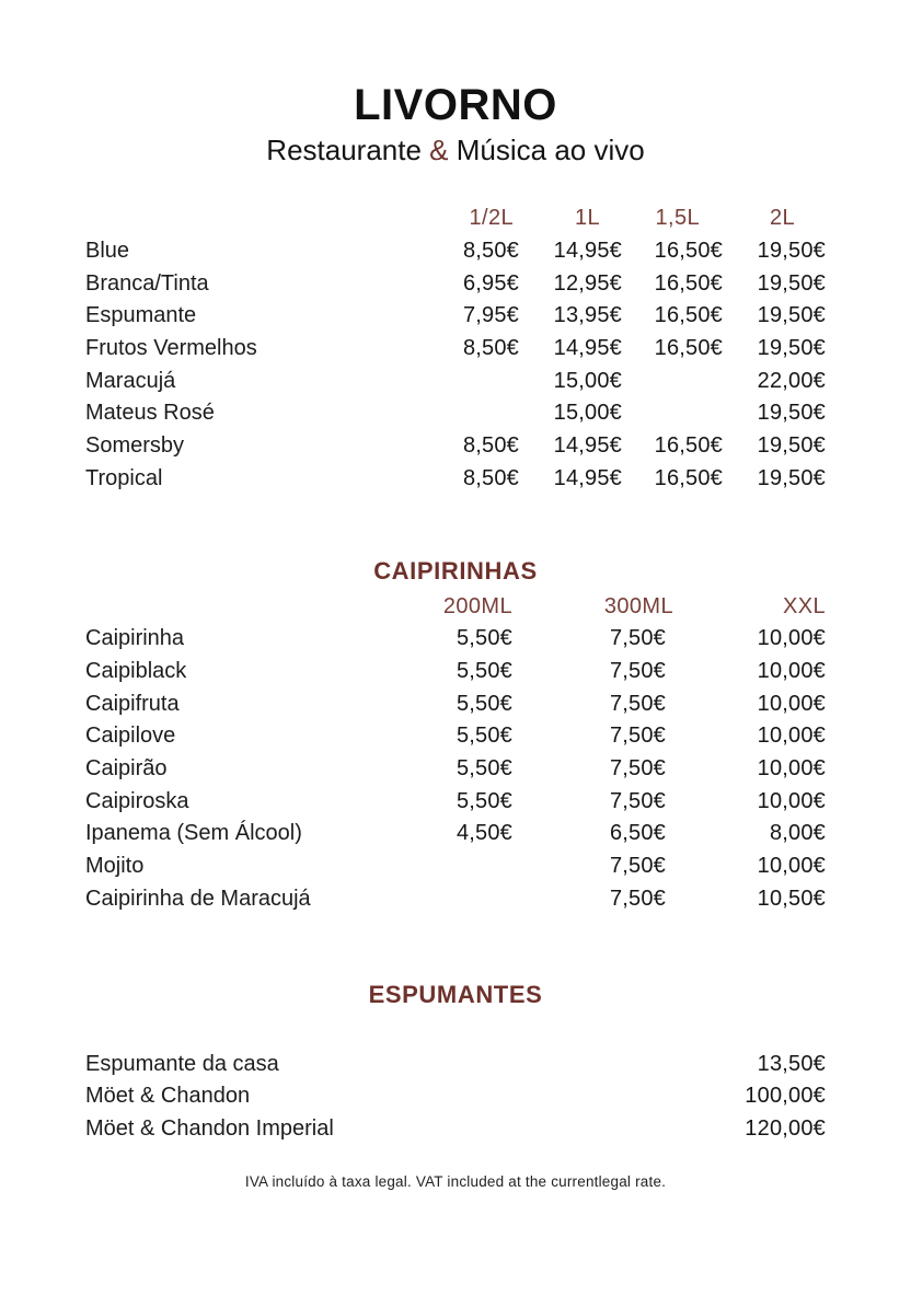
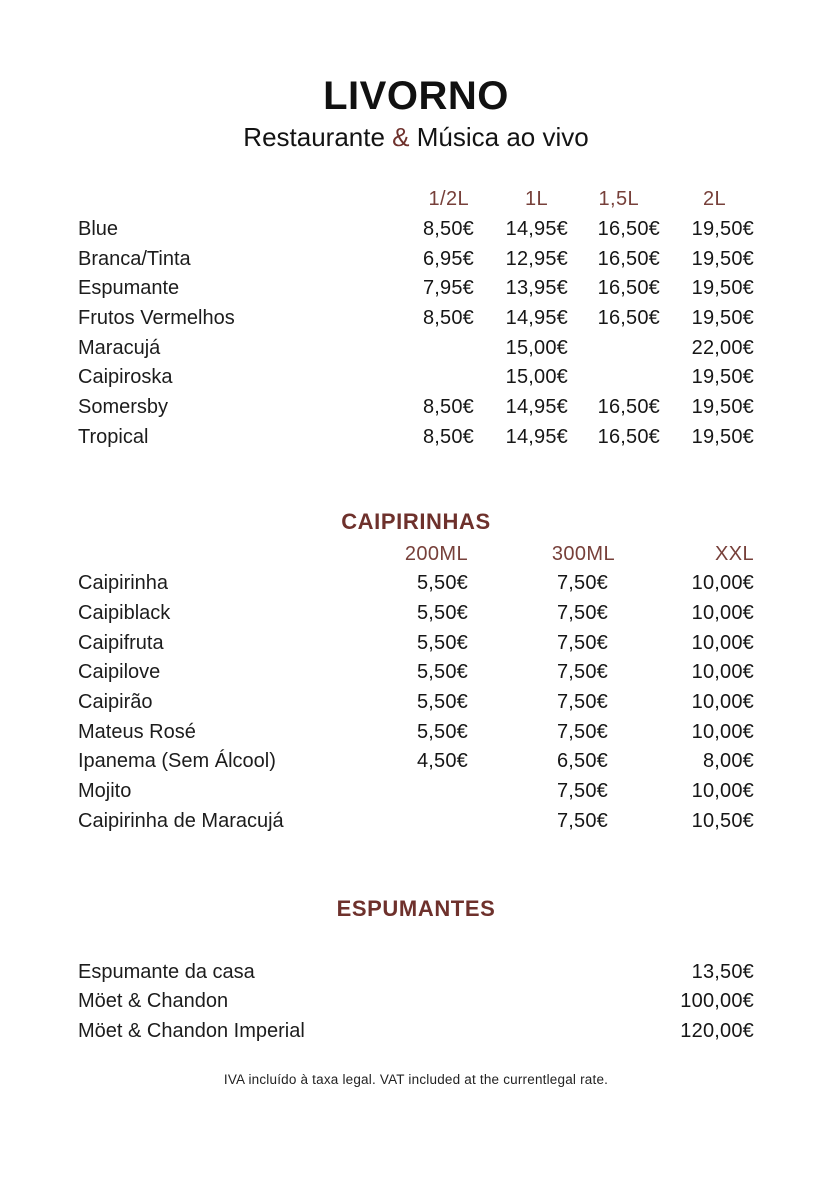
  LIVORNO
  Restaurante & Música ao vivo
  1/2L
  1L
  1,5L
  2L
  Blue
  8,50€
  14,95€
  16,50€
  19,50€
  Branca/Tinta
  6,95€
  12,95€
  16,50€
  19,50€
  Espumante
  7,95€
  13,95€
  16,50€
  19,50€
  Frutos Vermelhos
  8,50€
  14,95€
  16,50€
  19,50€
  Maracujá
  15,00€
  22,00€
- Mateus Rosé
+ Caipiroska
  15,00€
  19,50€
  Somersby
  8,50€
  14,95€
  16,50€
  19,50€
  Tropical
  8,50€
  14,95€
  16,50€
  19,50€
  CAIPIRINHAS
  200ML
  300ML
  XXL
  Caipirinha
  5,50€
  7,50€
  10,00€
  Caipiblack
  5,50€
  7,50€
  10,00€
  Caipifruta
  5,50€
  7,50€
  10,00€
  Caipilove
  5,50€
  7,50€
  10,00€
  Caipirão
  5,50€
  7,50€
  10,00€
- Caipiroska
+ Mateus Rosé
  5,50€
  7,50€
  10,00€
  Ipanema (Sem Álcool)
  4,50€
  6,50€
  8,00€
  Mojito
  7,50€
  10,00€
  Caipirinha de Maracujá
  7,50€
  10,50€
  ESPUMANTES
  Espumante da casa
  13,50€
  Möet & Chandon
  100,00€
  Möet & Chandon Imperial
  120,00€
  IVA incluído à taxa legal. VAT included at the currentlegal rate.
